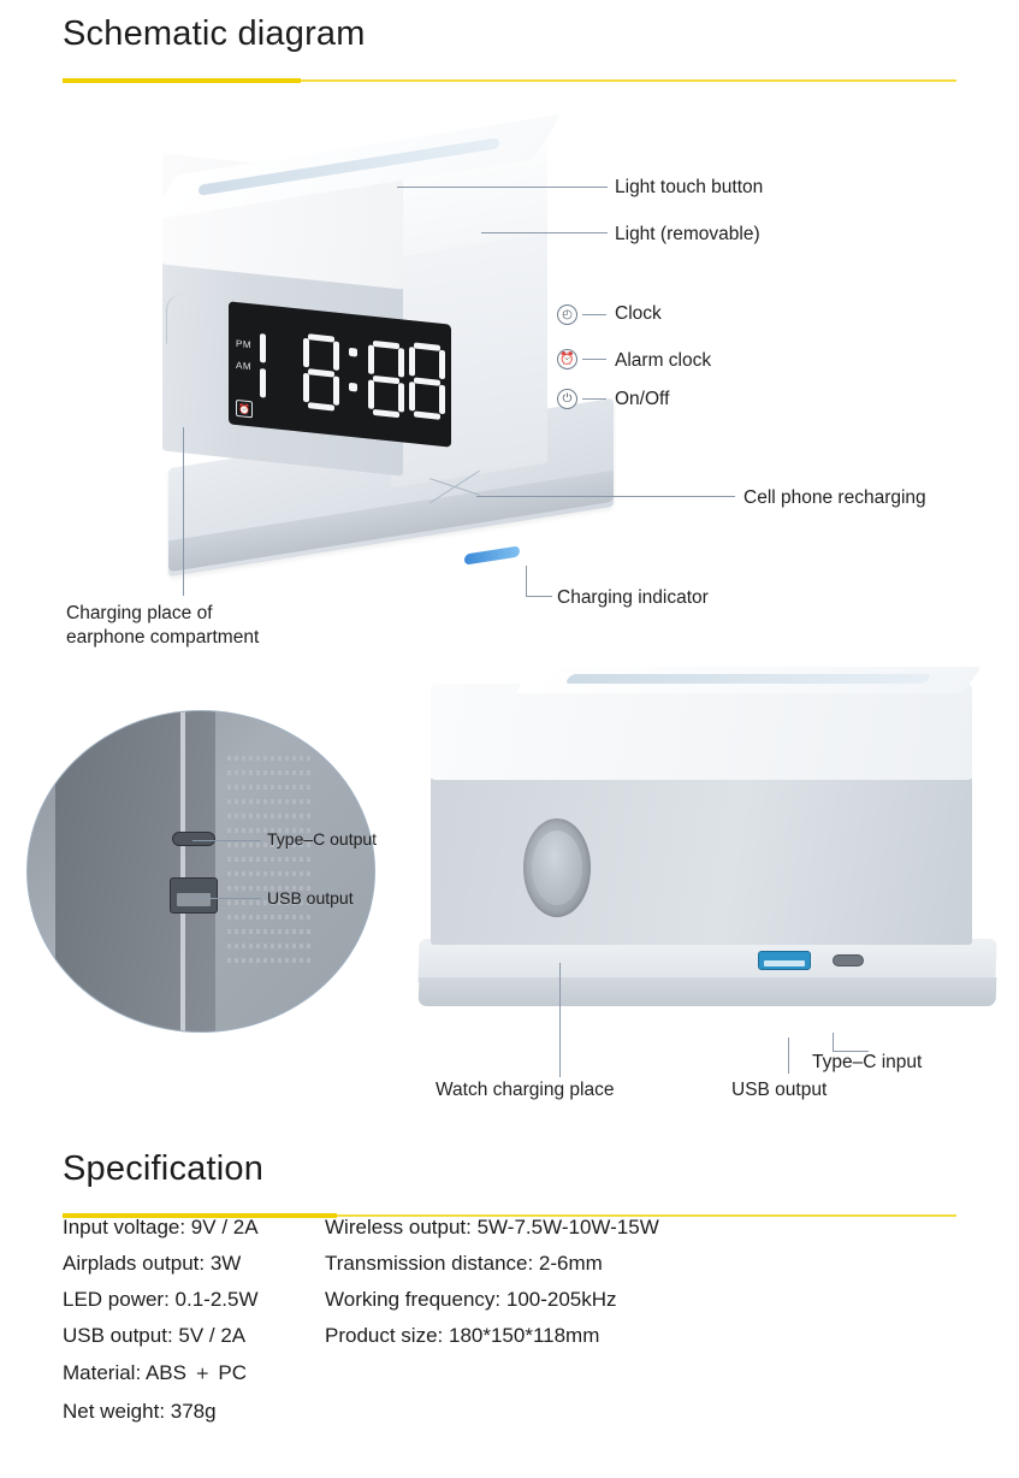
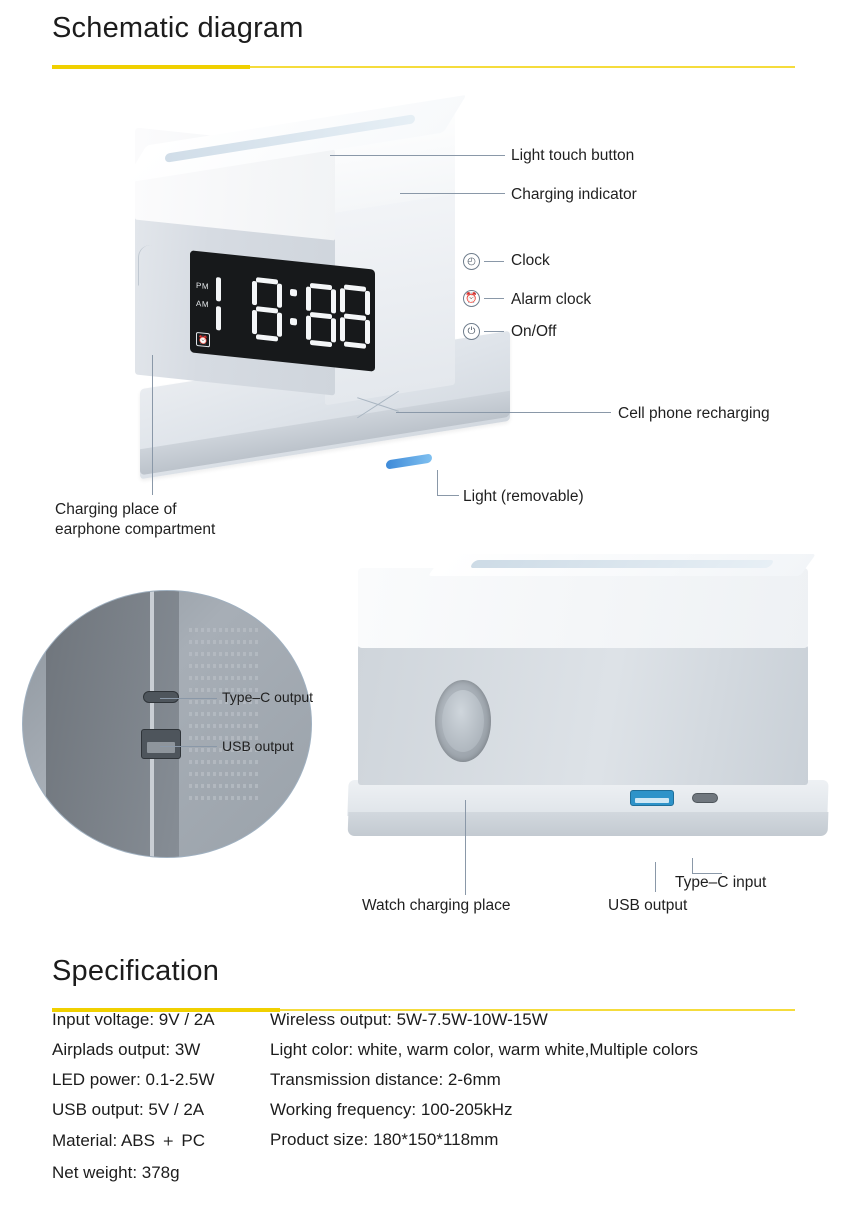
  Schematic diagram
  ◴
  ⏰
  ⏻
  Light touch button
- Light (removable)
+ Charging indicator
  Clock
  Alarm clock
  On/Off
  Cell phone recharging
- Charging indicator
+ Light (removable)
  Charging place of
  earphone compartment
  Type–C output
  USB output
  Watch charging place
  USB output
  Type–C input
  Specification
  Input voltage: 9V / 2A
  Airplads output: 3W
  LED power: 0.1-2.5W
  USB output: 5V / 2A
  Material: ABS ＋ PC
  Net weight: 378g
  Wireless output: 5W-7.5W-10W-15W
+ Light color: white, warm color, warm white,Multiple colors
  Transmission distance: 2-6mm
  Working frequency: 100-205kHz
  Product size: 180*150*118mm
